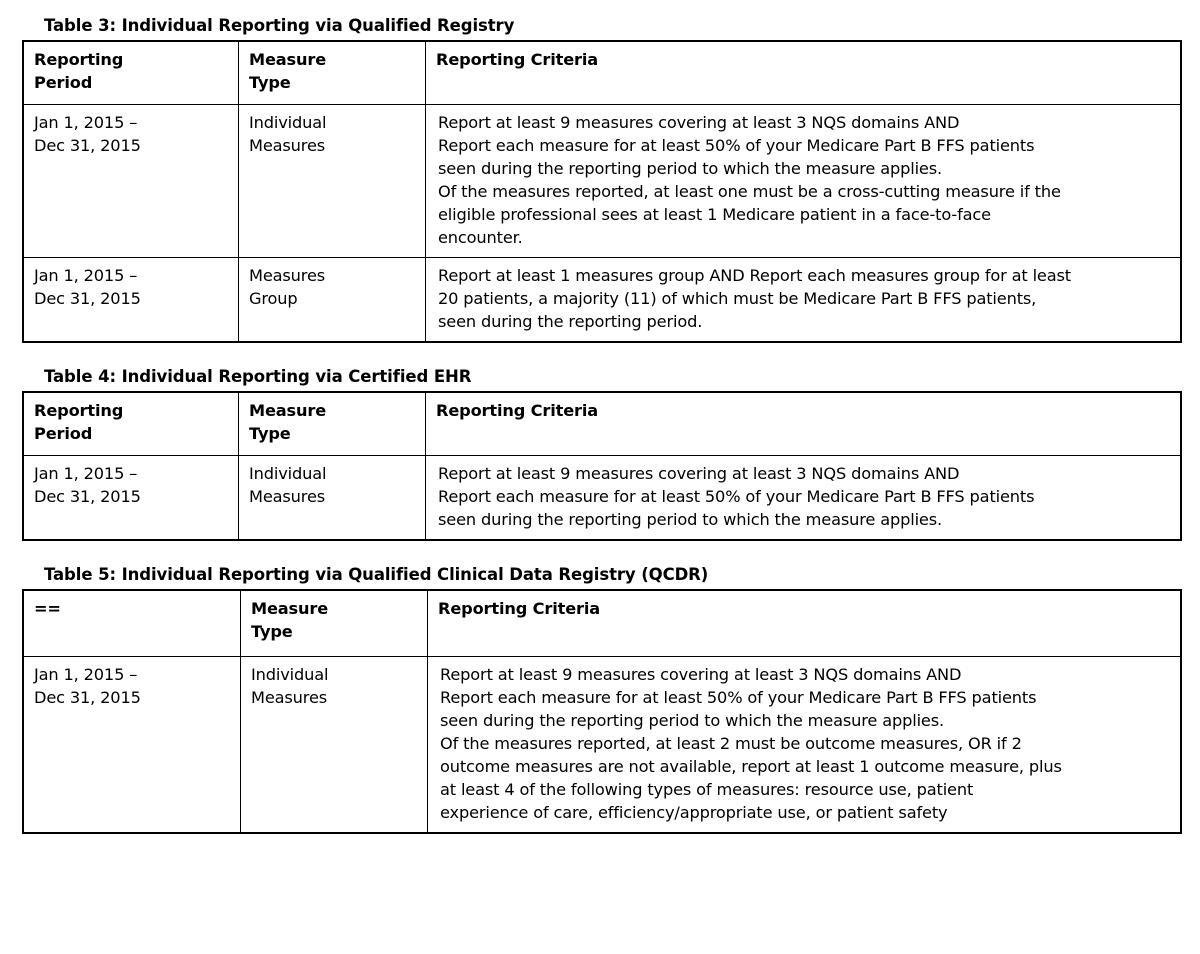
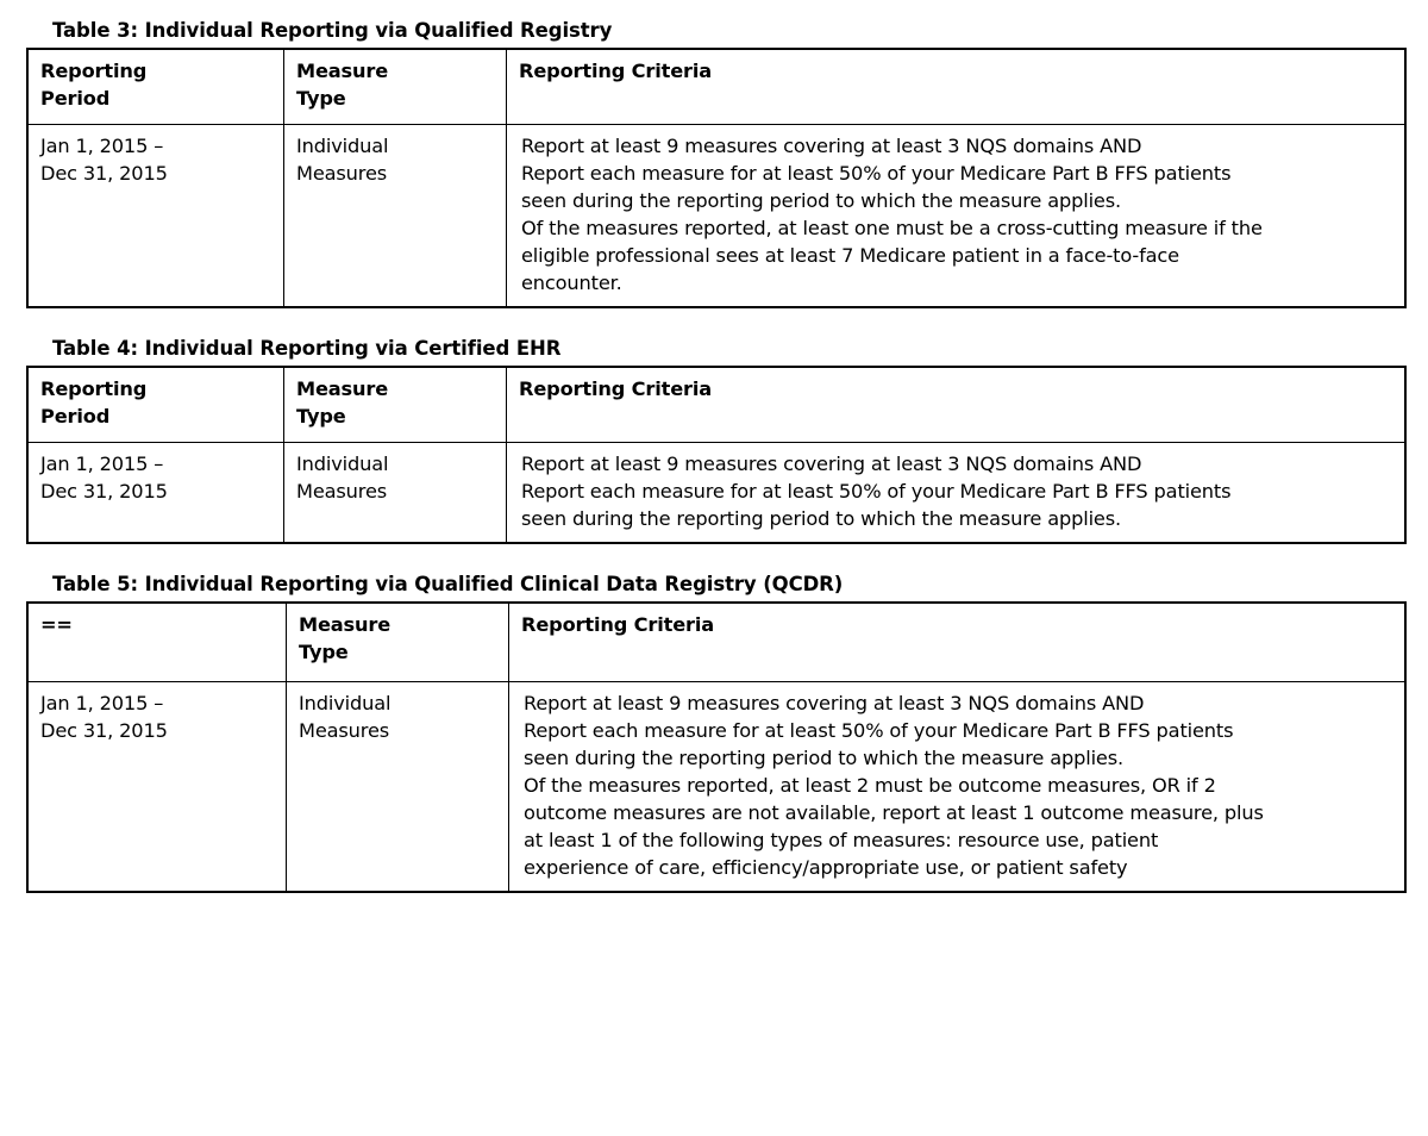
  Table 3: Individual Reporting via Qualified Registry
  Reporting Period	Measure Type	Reporting Criteria
- Jan 1, 2015 – Dec 31, 2015	Individual Measures	Report at least 9 measures covering at least 3 NQS domains AND Report each measure for at least 50% of your Medicare Part B FFS patients seen during the reporting period to which the measure applies. Of the measures reported, at least one must be a cross-cutting measure if the eligible professional sees at least 1 Medicare patient in a face-to-face encounter.
+ Jan 1, 2015 – Dec 31, 2015	Individual Measures	Report at least 9 measures covering at least 3 NQS domains AND Report each measure for at least 50% of your Medicare Part B FFS patients seen during the reporting period to which the measure applies. Of the measures reported, at least one must be a cross-cutting measure if the eligible professional sees at least 7 Medicare patient in a face-to-face encounter.
- Jan 1, 2015 – Dec 31, 2015	Measures Group	Report at least 1 measures group AND Report each measures group for at least 20 patients, a majority (11) of which must be Medicare Part B FFS patients, seen during the reporting period.
  Table 4: Individual Reporting via Certified EHR
  Reporting Period	Measure Type	Reporting Criteria
  Jan 1, 2015 – Dec 31, 2015	Individual Measures	Report at least 9 measures covering at least 3 NQS domains AND Report each measure for at least 50% of your Medicare Part B FFS patients seen during the reporting period to which the measure applies.
  Table 5: Individual Reporting via Qualified Clinical Data Registry (QCDR)
  ==	Measure Type	Reporting Criteria
- Jan 1, 2015 – Dec 31, 2015	Individual Measures	Report at least 9 measures covering at least 3 NQS domains AND Report each measure for at least 50% of your Medicare Part B FFS patients seen during the reporting period to which the measure applies. Of the measures reported, at least 2 must be outcome measures, OR if 2 outcome measures are not available, report at least 1 outcome measure, plus at least 4 of the following types of measures: resource use, patient experience of care, efficiency/appropriate use, or patient safety
+ Jan 1, 2015 – Dec 31, 2015	Individual Measures	Report at least 9 measures covering at least 3 NQS domains AND Report each measure for at least 50% of your Medicare Part B FFS patients seen during the reporting period to which the measure applies. Of the measures reported, at least 2 must be outcome measures, OR if 2 outcome measures are not available, report at least 1 outcome measure, plus at least 1 of the following types of measures: resource use, patient experience of care, efficiency/appropriate use, or patient safety
